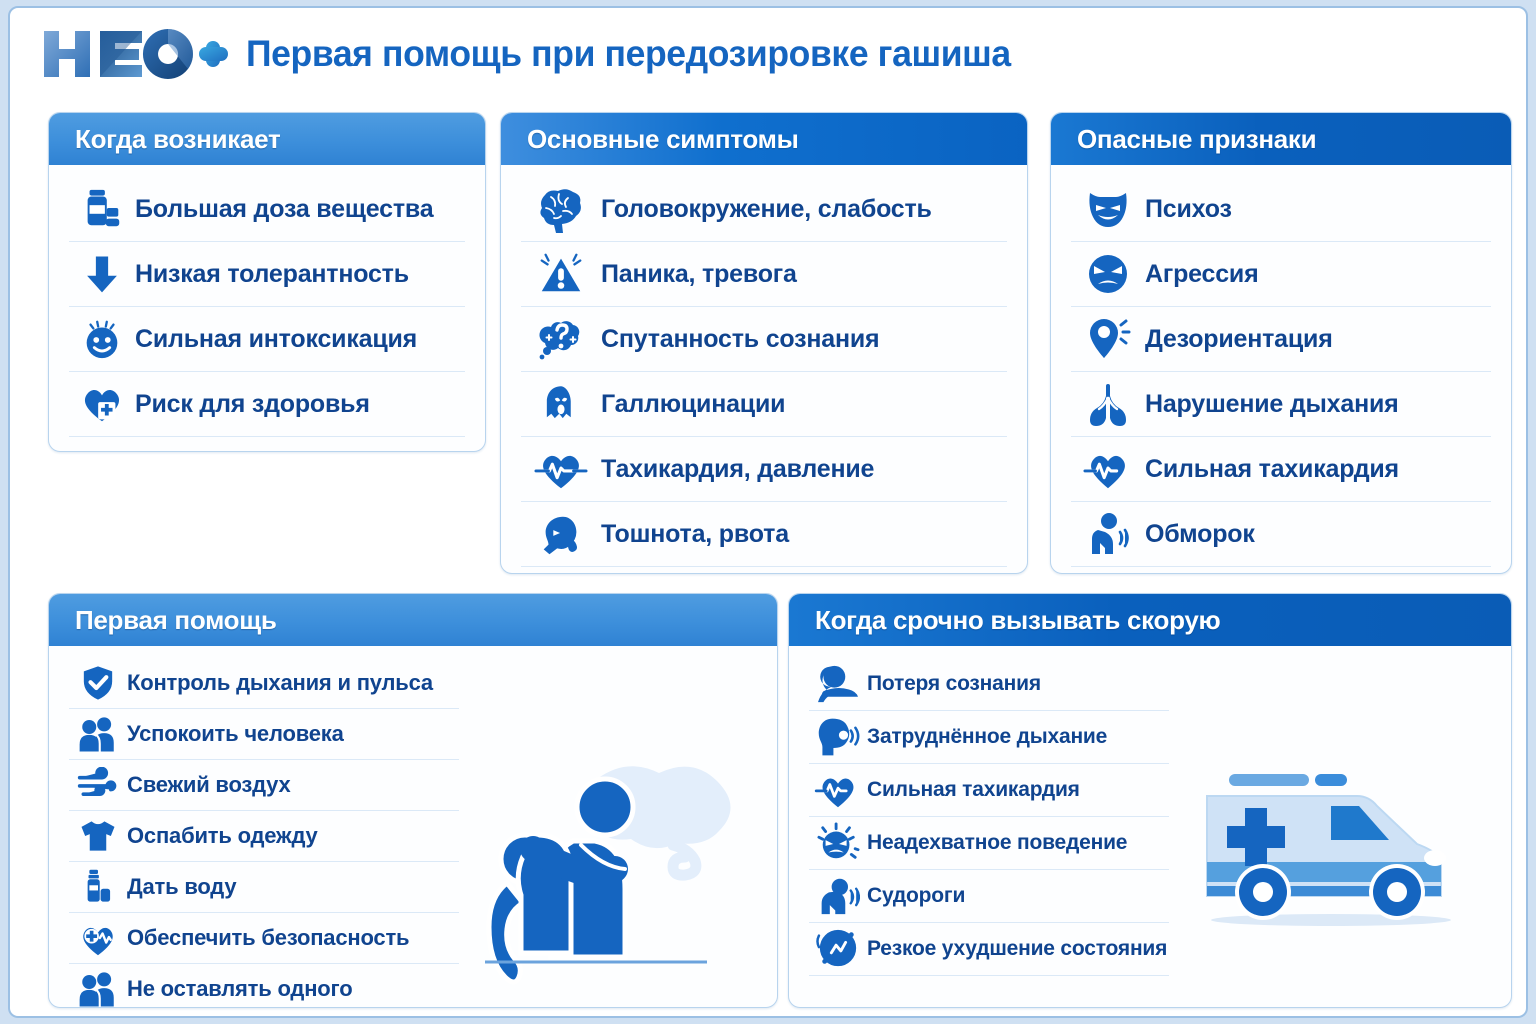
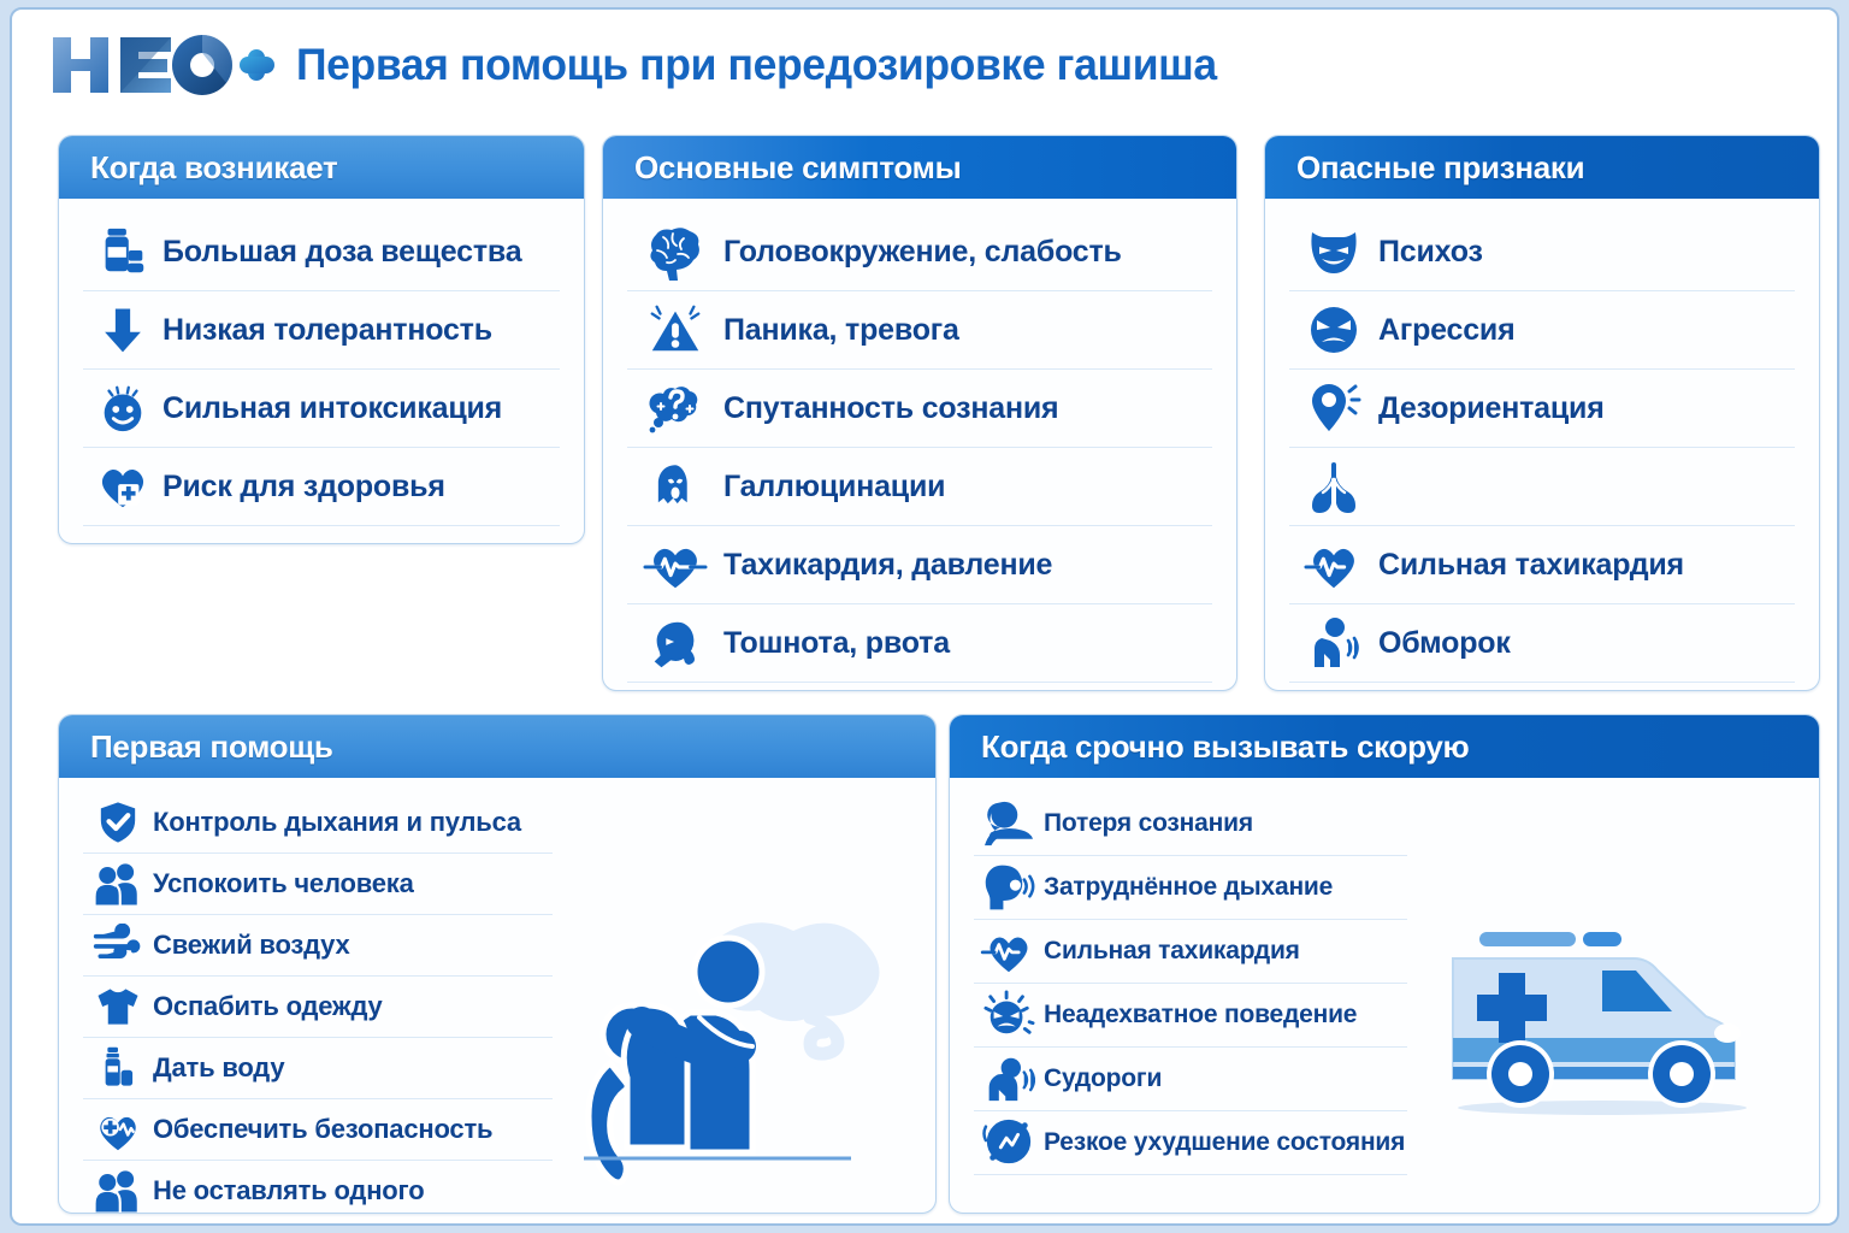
  Первая помощь при передозировке гашиша
  Когда возникает
  Большая доза вещества
  Низкая толерантность
  Сильная интоксикация
  Риск для здоровья
  Основные симптомы
  Головокружение, слабость
  Паника, тревога
  Спутанность сознания
  Галлюцинации
  Тахикардия, давление
  Тошнота, рвота
  Опасные признаки
  Психоз
  Агрессия
  Дезориентация
- Нарушение дыхания
  Сильная тахикардия
  Обморок
  Первая помощь
  Контроль дыхания и пульса
  Успокоить человека
  Свежий воздух
  Оспабить одежду
  Дать воду
  Обеспечить безопасность
  Не оставлять одного
  Когда срочно вызывать скорую
  Потеря сознания
  Затруднённое дыхание
  Сильная тахикардия
  Неадехватное поведение
  Судороги
  Резкое ухудшение состояния
